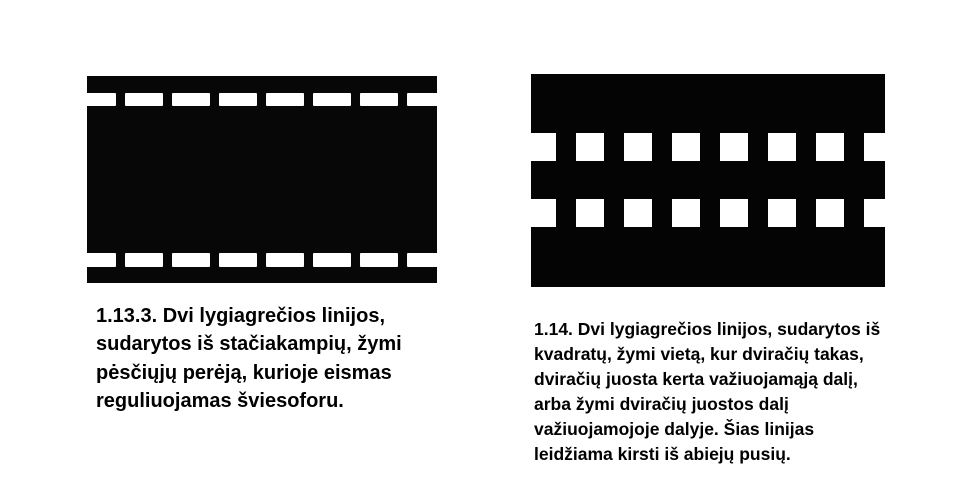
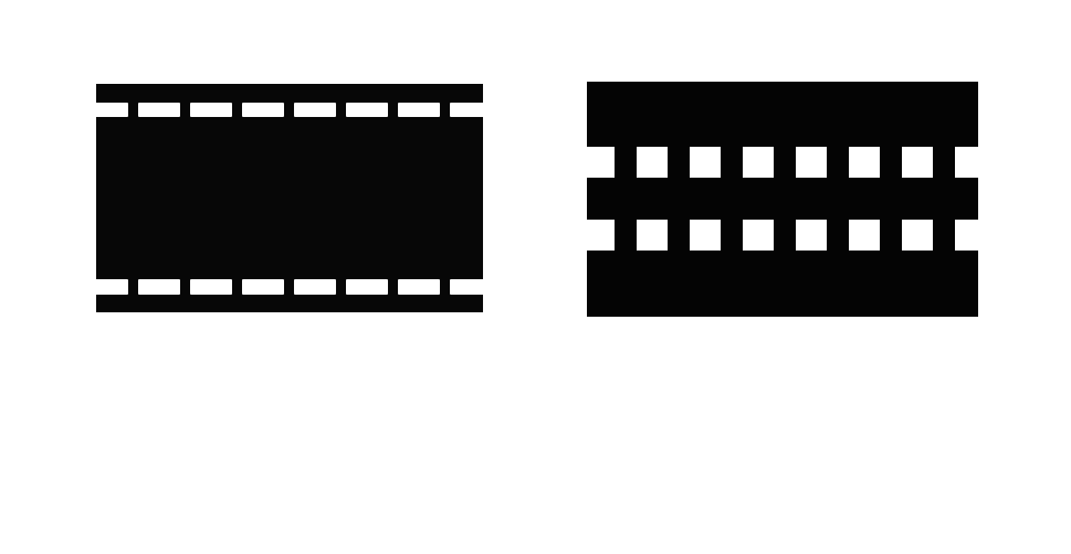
- 1.13.3. Dvi lygiagrečios linijos,
- sudarytos iš stačiakampių, žymi
- pėsčiųjų perėją, kurioje eismas
- reguliuojamas šviesoforu.
- 1.14. Dvi lygiagrečios linijos, sudarytos iš
- kvadratų, žymi vietą, kur dviračių takas,
- dviračių juosta kerta važiuojamąją dalį,
- arba žymi dviračių juostos dalį
- važiuojamojoje dalyje. Šias linijas
- leidžiama kirsti iš abiejų pusių.
